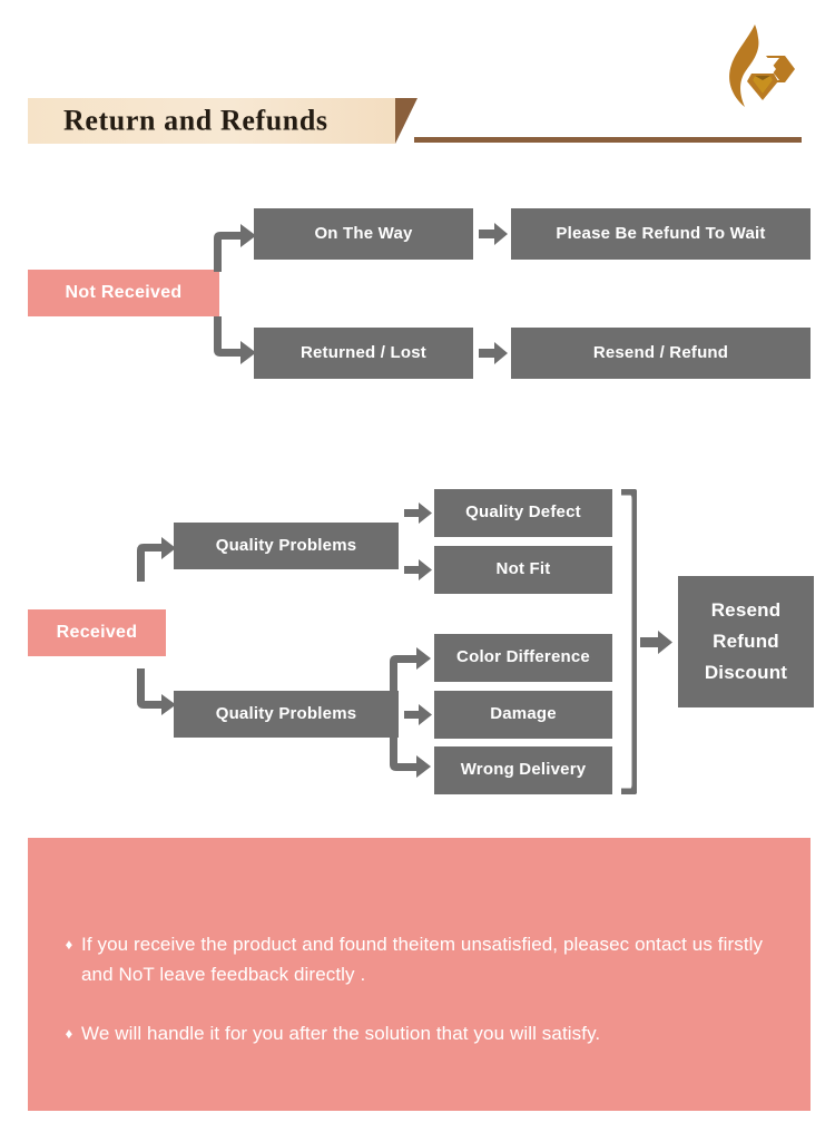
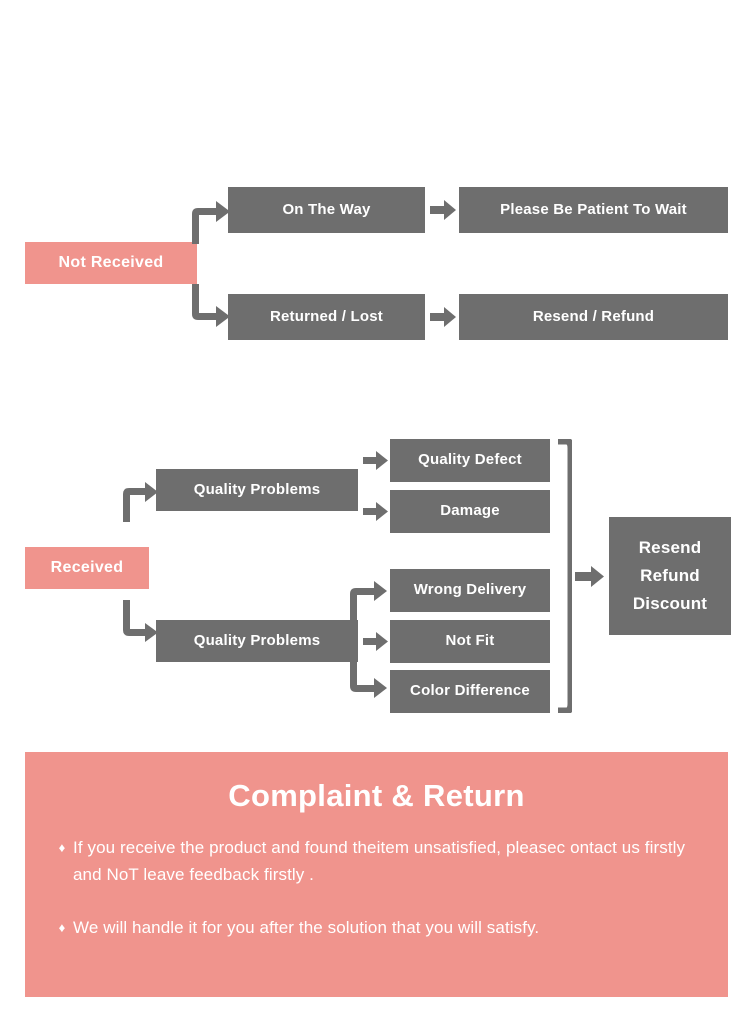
- Return and Refunds
  Not Received
  On The Way
- Please Be Refund To Wait
+ Please Be Patient To Wait
  Returned / Lost
  Resend / Refund
  Received
  Quality Problems
  Quality Defect
- Not Fit
+ Damage
  Quality Problems
- Color Difference
+ Wrong Delivery
- Damage
+ Not Fit
- Wrong Delivery
+ Color Difference
  Resend
  Refund
  Discount
+ Complaint & Return
  ♦
- If you receive the product and found theitem unsatisfied, pleasec ontact us firstly and NoT leave feedback directly .
+ If you receive the product and found theitem unsatisfied, pleasec ontact us firstly and NoT leave feedback firstly .
  ♦
  We will handle it for you after the solution that you will satisfy.
